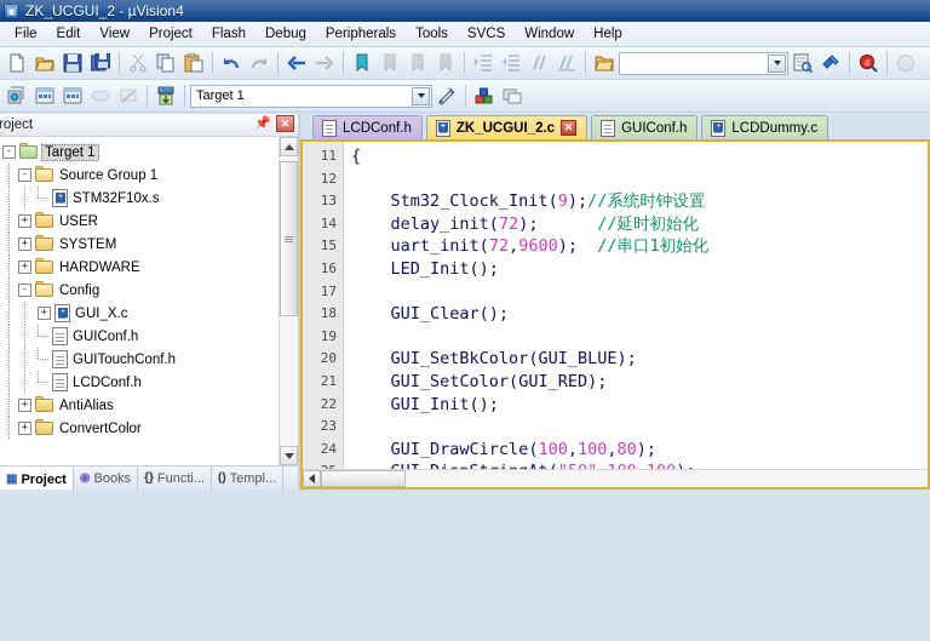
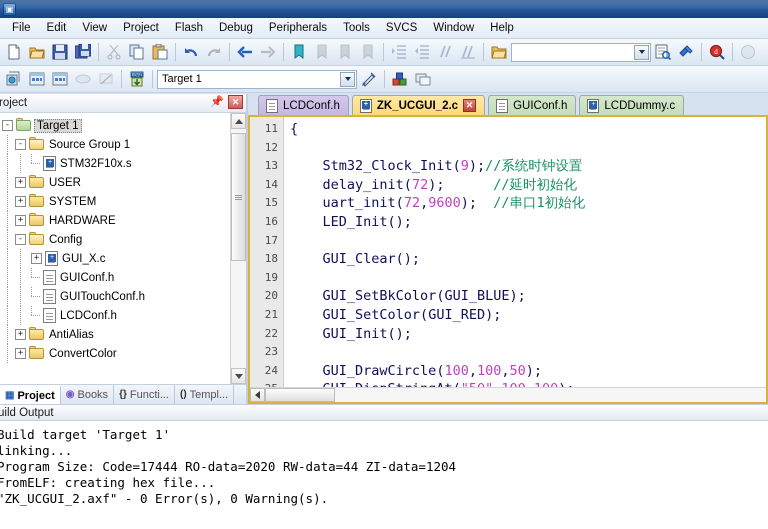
  ▣
- ZK_UCGUI_2 - µVision4
  File
  Edit
  View
  Project
  Flash
  Debug
  Peripherals
  Tools
  SVCS
  Window
  Help
  d
  Target 1
  roject
  📌
  ✕
  -
  Target 1
  -
  Source Group 1
  STM32F10x.s
  +
  USER
  +
  SYSTEM
  +
  HARDWARE
  -
  Config
  +
  GUI_X.c
  GUIConf.h
  GUITouchConf.h
  LCDConf.h
  +
  AntiAlias
  +
  ConvertColor
  ▦
  Project
  ◉
  Books
  {}
  Functi...
  ()
  Templ...
  LCDConf.h
  ZK_UCGUI_2.c
  ✕
  GUIConf.h
  LCDDummy.c
  11
  12
  13
  14
  15
  16
  17
  18
  19
  20
  21
  22
  23
  24
  {
  Stm32_Clock_Init(9);//系统时钟设置
  delay_init(72); //延时初始化
  uart_init(72,9600); //串口1初始化
  LED_Init();
  GUI_Clear();
  GUI_SetBkColor(GUI_BLUE);
  GUI_SetColor(GUI_RED);
  GUI_Init();
- GUI_DrawCircle(100,100,80);
+ GUI_DrawCircle(100,100,50);
+ uild Output
+ Build target 'Target 1'
+ linking...
+ Program Size: Code=17444 RO-data=2020 RW-data=44 ZI-data=1204
+ FromELF: creating hex file...
+ "ZK_UCGUI_2.axf" - 0 Error(s), 0 Warning(s).
